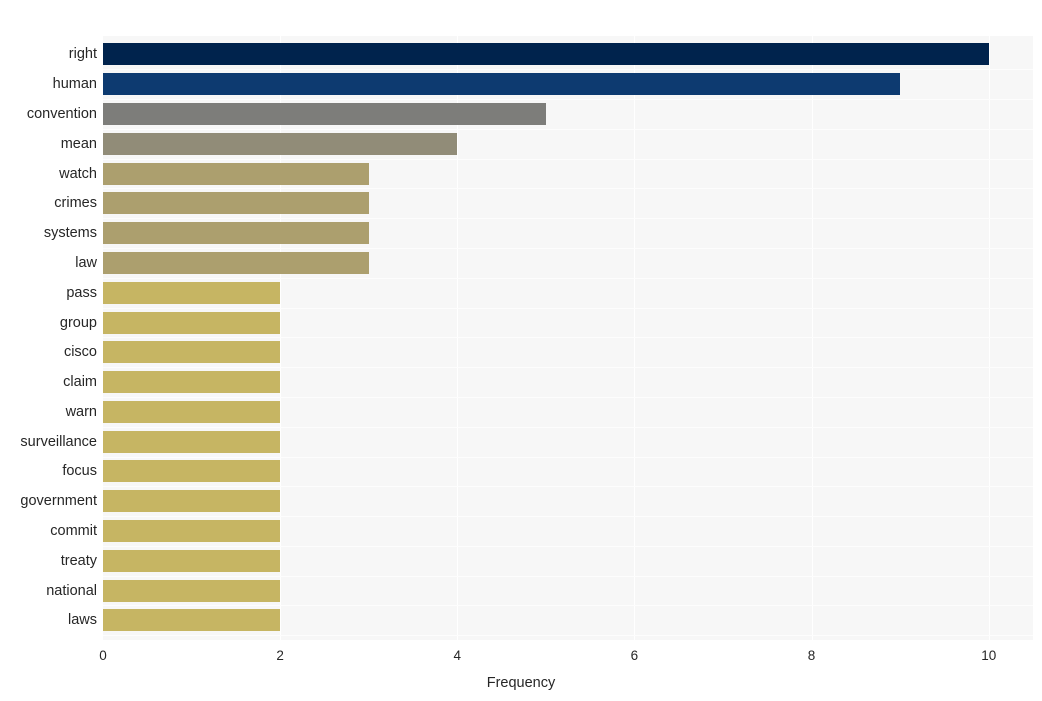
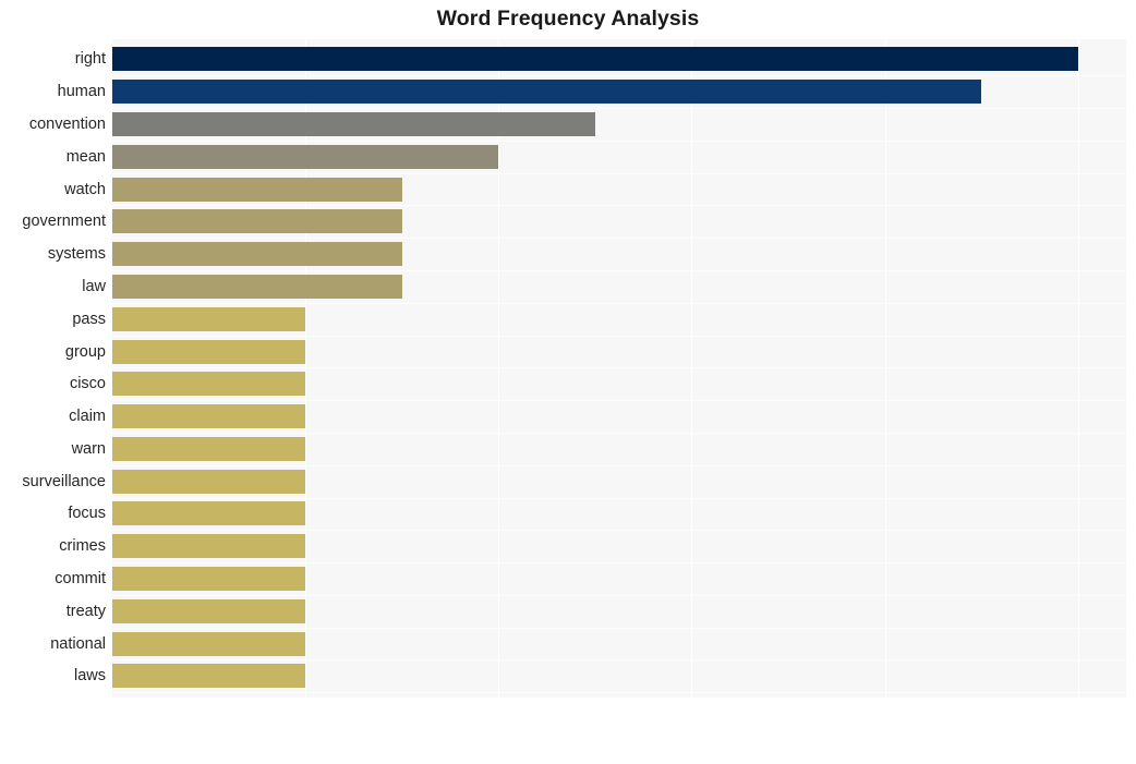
+ Word Frequency Analysis
  right
  human
  convention
  mean
  watch
- crimes
+ government
  systems
  law
  pass
  group
  cisco
  claim
  warn
  surveillance
  focus
- government
+ crimes
  commit
  treaty
  national
  laws
- Frequency
- 0
- 2
- 4
- 6
- 8
- 10
